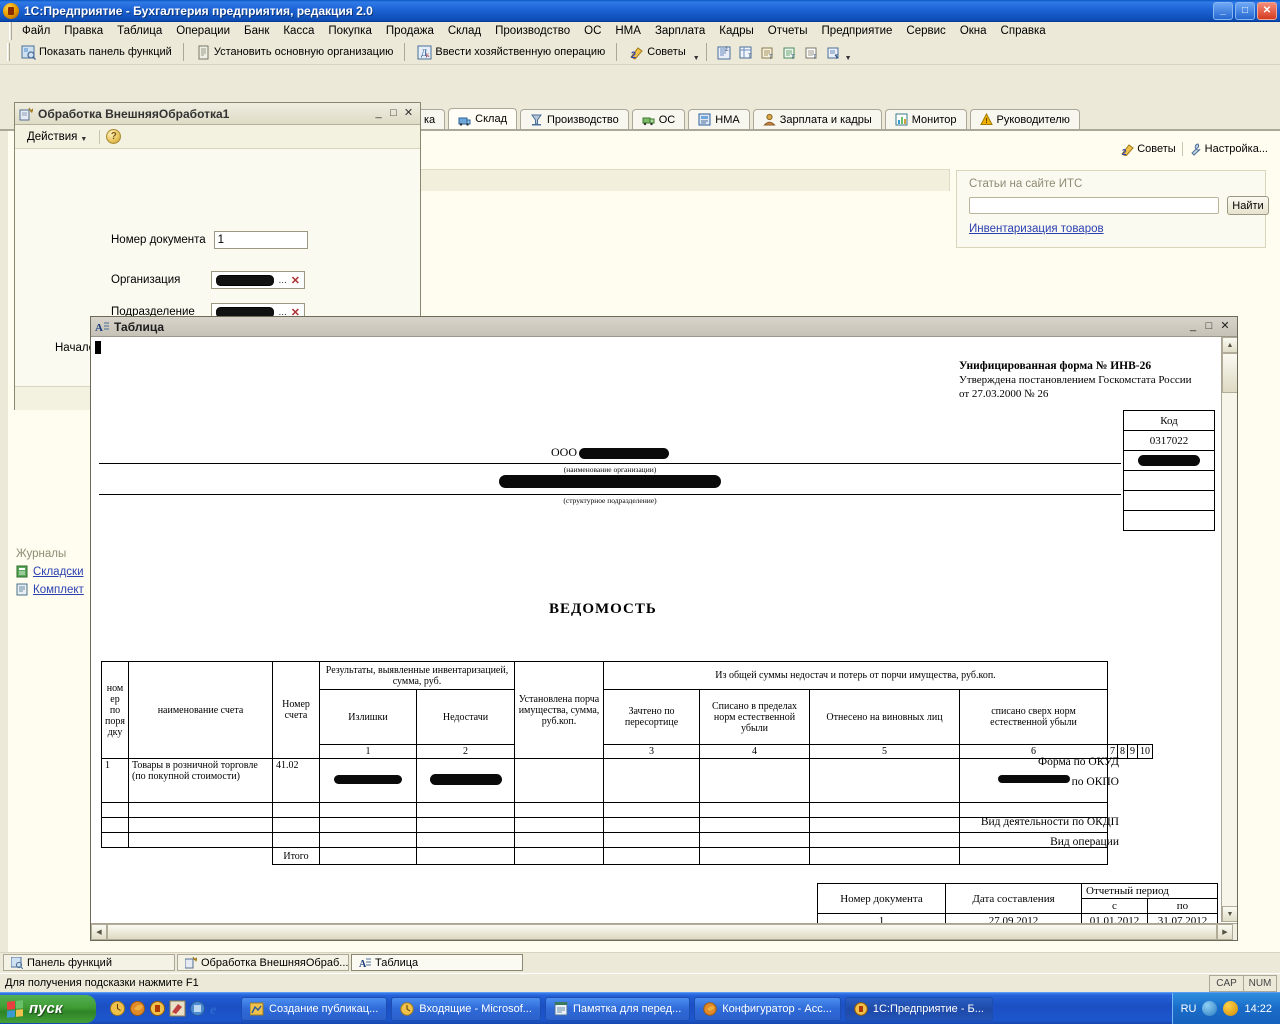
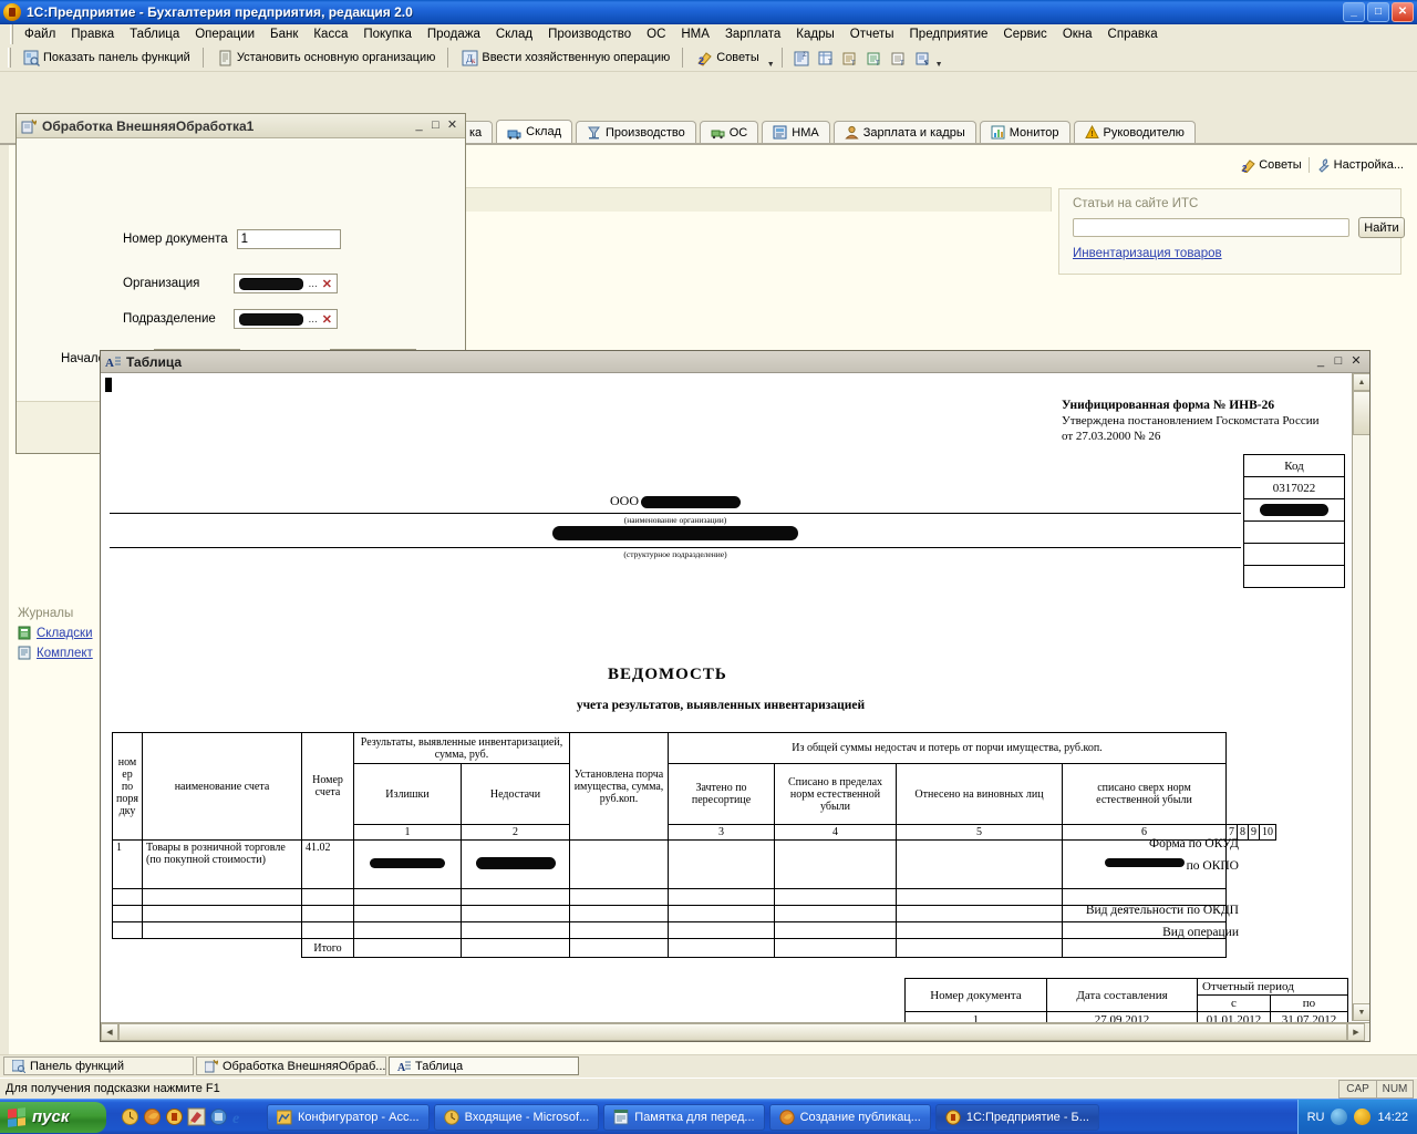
  1С:Предприятие - Бухгалтерия предприятия, редакция 2.0
  _
  □
  ✕
  Файл
  Правка
  Таблица
  Операции
  Банк
  Касса
  Покупка
  Продажа
  Склад
  Производство
  ОС
  НМА
  Зарплата
  Кадры
  Отчеты
  Предприятие
  Сервис
  Окна
  Справка
  Показать панель функций
  Установить основную организацию
  Д
  к
  Ввести хозяйственную операцию
  2
  Советы
  ка
  Склад
  Производство
  ОС
  НМА
  Зарплата и кадры
  Монитор
  Руководителю
  2
  Советы
  Настройка...
  Статьи на сайте ИТС
  Найти
  Инвентаризация товаров
  Журналы
  Складски
  Комплект
  Обработка ВнешняяОбработка1
  _
  □
  ✕
- Действия
- ?
  Номер документа
  1
  Организация
  ...
  ✕
  Подразделение
  ...
  ✕
  A
  Таблица
  _
  □
  ✕
  Унифицированная форма № ИНВ-26
  Утверждена постановлением Госкомстата России
  от 27.03.2000 № 26
  Код
  0317022
  Форма по ОКУД
  по ОКПО
  Вид деятельности по ОКДП
  Вид операции
  ООО
  (наименование организации)
  (структурное подразделение)
  Номер документа	Дата составления	Отчетный период
  с	по
  1	27.09.2012	01.01.2012	31.07.2012
  ВЕДОМОСТЬ
+ учета результатов, выявленных инвентаризацией
  ном ер по поря дку	наименование счета	Номер счета	Результаты, выявленные инвентаризацией, сумма, руб.	Установлена порча имущества, сумма, руб.коп.	Из общей суммы недостач и потерь от порчи имущества, руб.коп.
  Излишки	Недостачи	Зачтено по пересортице	Списано в пределах норм естественной убыли	Отнесено на виновных лиц	списано сверх норм естественной убыли
  1	2	3	4	5	6	7	8	9	10
  1	Товары в розничной торговле (по покупной стоимости)	41.02
  		Итого
  Панель функций
  Обработка ВнешняяОбраб...
  A
  Таблица
  Для получения подсказки нажмите F1
  CAP
  NUM
  пуск
  e
- Создание публикац...
+ Конфигуратор - Асс...
  Входящие - Microsof...
  Памятка для перед...
- Конфигуратор - Асс...
+ Создание публикац...
  1С:Предприятие - Б...
  RU
  14:22
